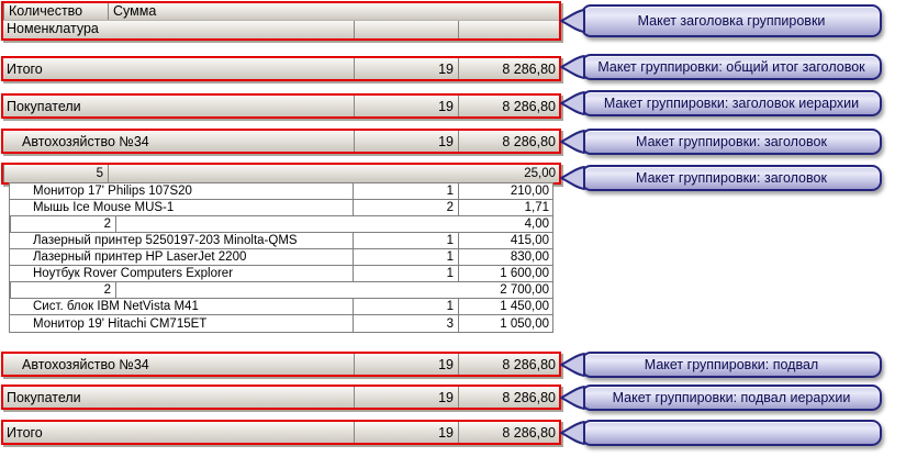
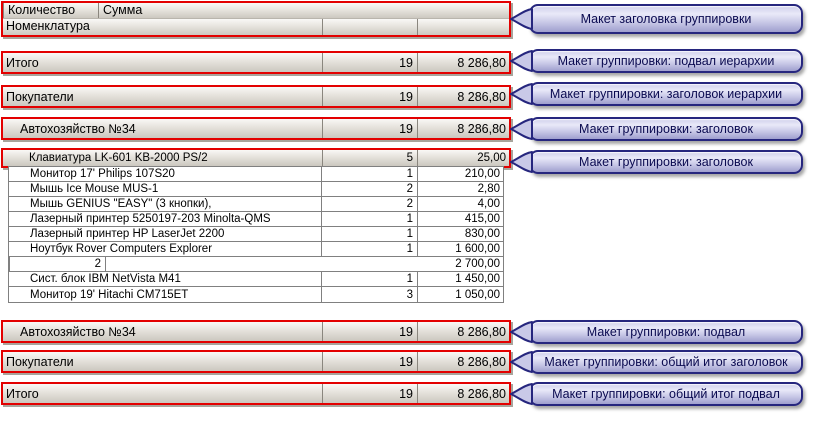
  Количество
  Сумма
  Номенклатура
  Итого
  19
  8 286,80
  Покупатели
  19
  8 286,80
  Автохозяйство №34
  19
  8 286,80
+ Клавиатура LK-601 KB-2000 PS/2
  5
  25,00
  Монитор 17' Philips 107S20
  1
  210,00
  Мышь Ice Mouse MUS-1
  2
- 1,71
+ 2,80
+ Мышь GENIUS "EASY" (3 кнопки),
  2
  4,00
  Лазерный принтер 5250197-203 Minolta-QMS
  1
  415,00
  Лазерный принтер HP LaserJet 2200
  1
  830,00
  Ноутбук Rover Computers Explorer
  1
  1 600,00
  2
  2 700,00
  Сист. блок IBM NetVista M41
  1
  1 450,00
  Монитор 19' Hitachi CM715ET
  3
  1 050,00
  Автохозяйство №34
  19
  8 286,80
  Покупатели
  19
  8 286,80
  Итого
  19
  8 286,80
  Макет заголовка группировки
- Макет группировки: общий итог заголовок
+ Макет группировки: подвал иерархии
  Макет группировки: заголовок иерархии
  Макет группировки: заголовок
  Макет группировки: заголовок
  Макет группировки: подвал
- Макет группировки: подвал иерархии
+ Макет группировки: общий итог заголовок
+ Макет группировки: общий итог подвал
